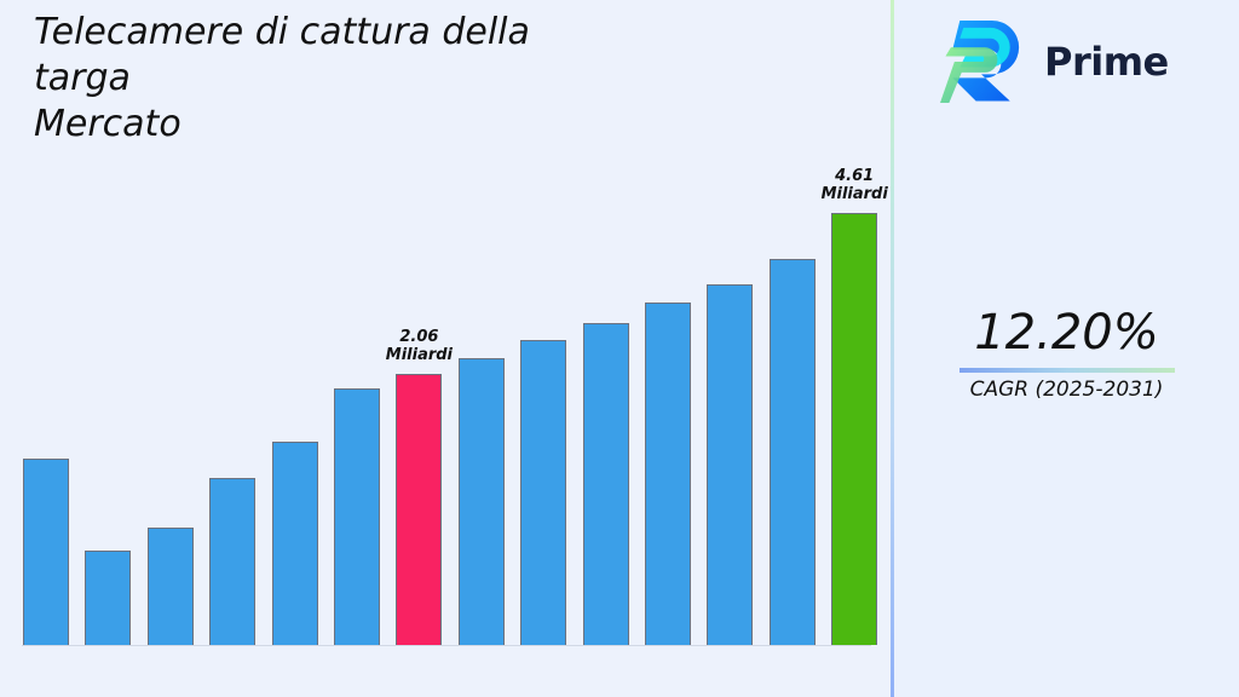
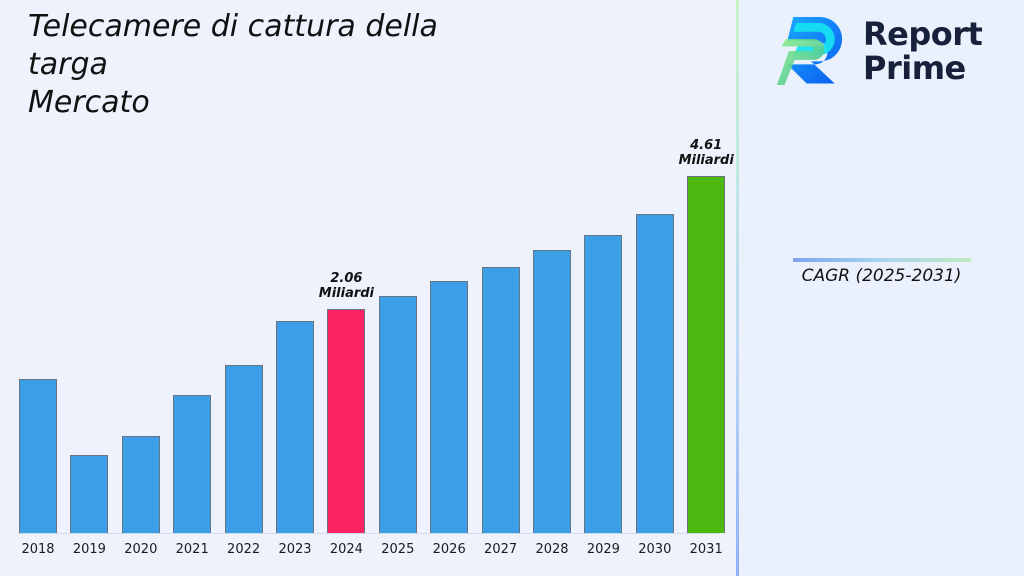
  Telecamere di cattura della targa
  Mercato
  2.06
  Miliardi
  4.61
  Miliardi
+ 2018
+ 2019
+ 2020
+ 2021
+ 2022
+ 2023
+ 2024
+ 2025
+ 2026
+ 2027
+ 2028
+ 2029
+ 2030
+ 2031
+ Report
  Prime
- 12.20%
  CAGR (2025-2031)
